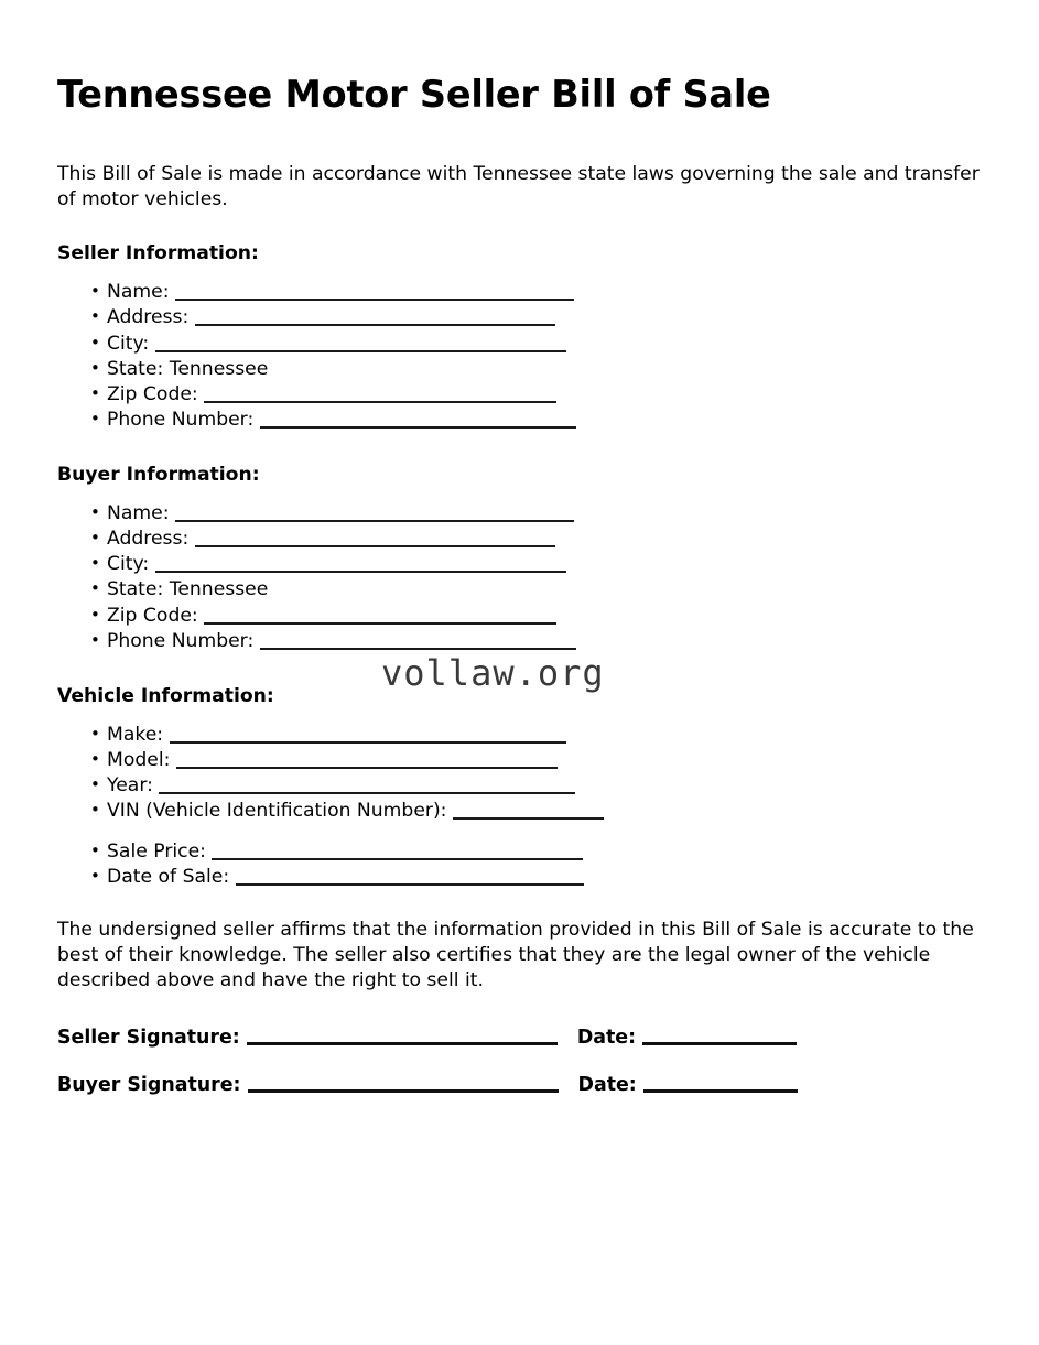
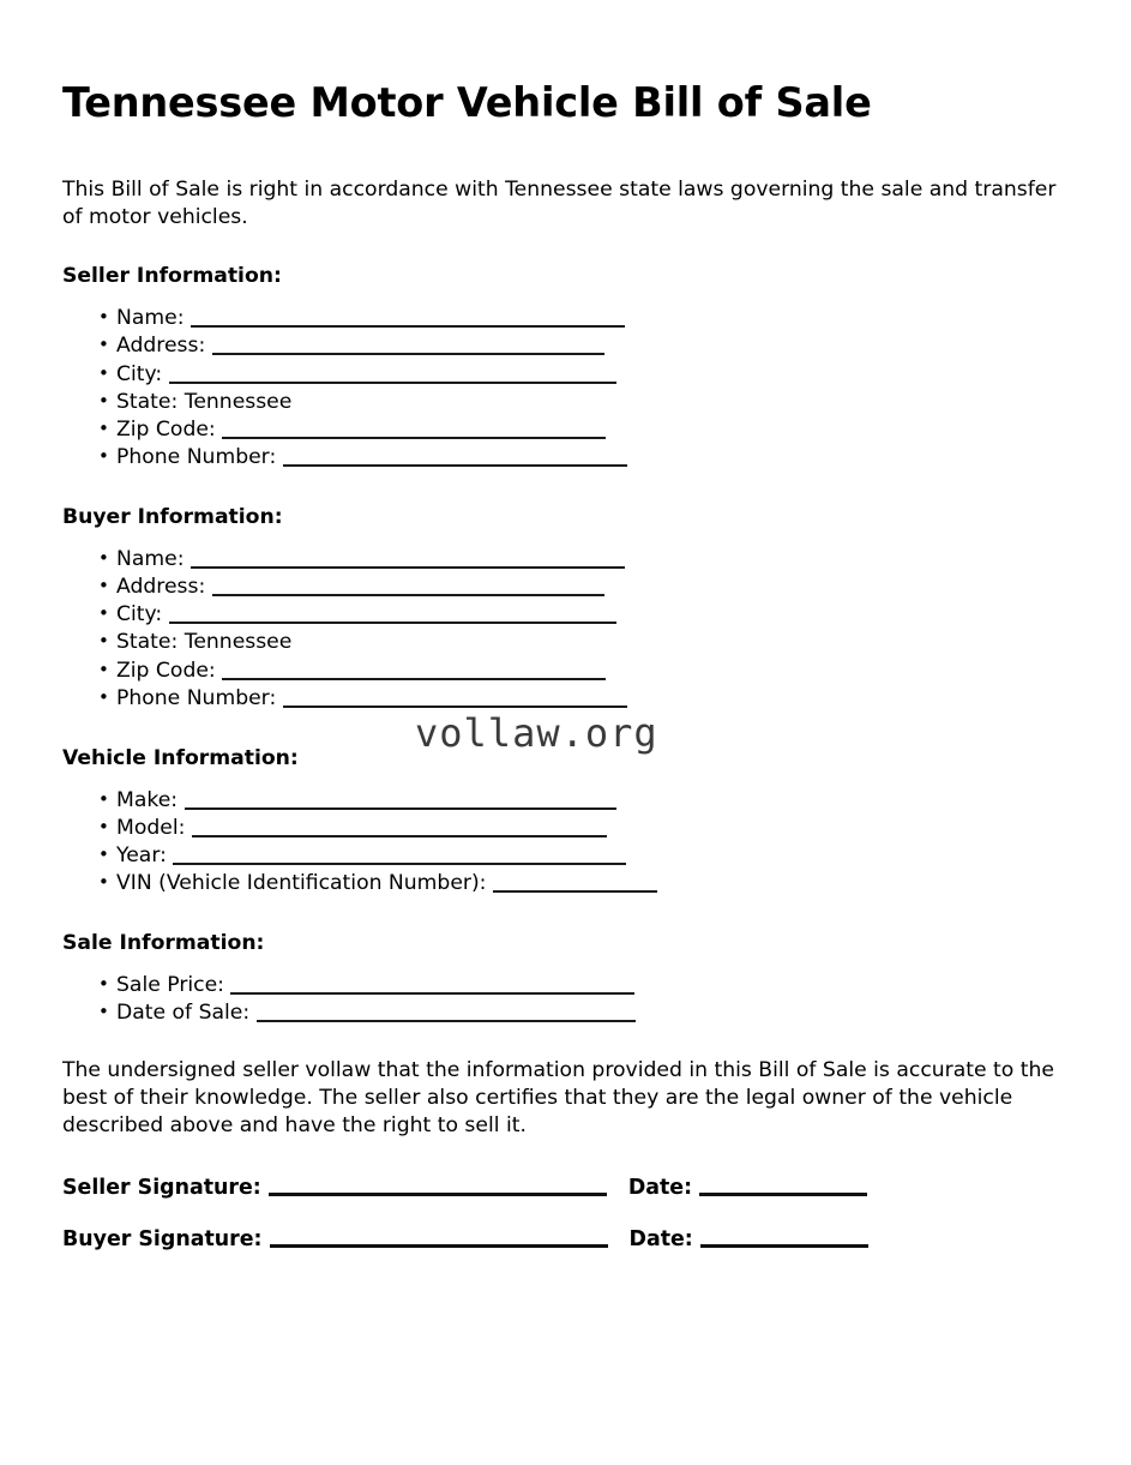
- Tennessee Motor Seller Bill of Sale
+ Tennessee Motor Vehicle Bill of Sale
- This Bill of Sale is made in accordance with Tennessee state laws governing the sale and transfer of motor vehicles.
+ This Bill of Sale is right in accordance with Tennessee state laws governing the sale and transfer of motor vehicles.
  Seller Information:
  Name:
  Address:
  City:
  State: Tennessee
  Zip Code:
  Phone Number:
  Buyer Information:
  Name:
  Address:
  City:
  State: Tennessee
  Zip Code:
  Phone Number:
  Vehicle Information:
  Make:
  Model:
  Year:
  VIN (Vehicle Identification Number):
+ Sale Information:
  Sale Price:
  Date of Sale:
- The undersigned seller affirms that the information provided in this Bill of Sale is accurate to the best of their knowledge. The seller also certifies that they are the legal owner of the vehicle described above and have the right to sell it.
+ The undersigned seller vollaw that the information provided in this Bill of Sale is accurate to the best of their knowledge. The seller also certifies that they are the legal owner of the vehicle described above and have the right to sell it.
  Seller Signature: Date:
  Buyer Signature: Date:
  vollaw.org
